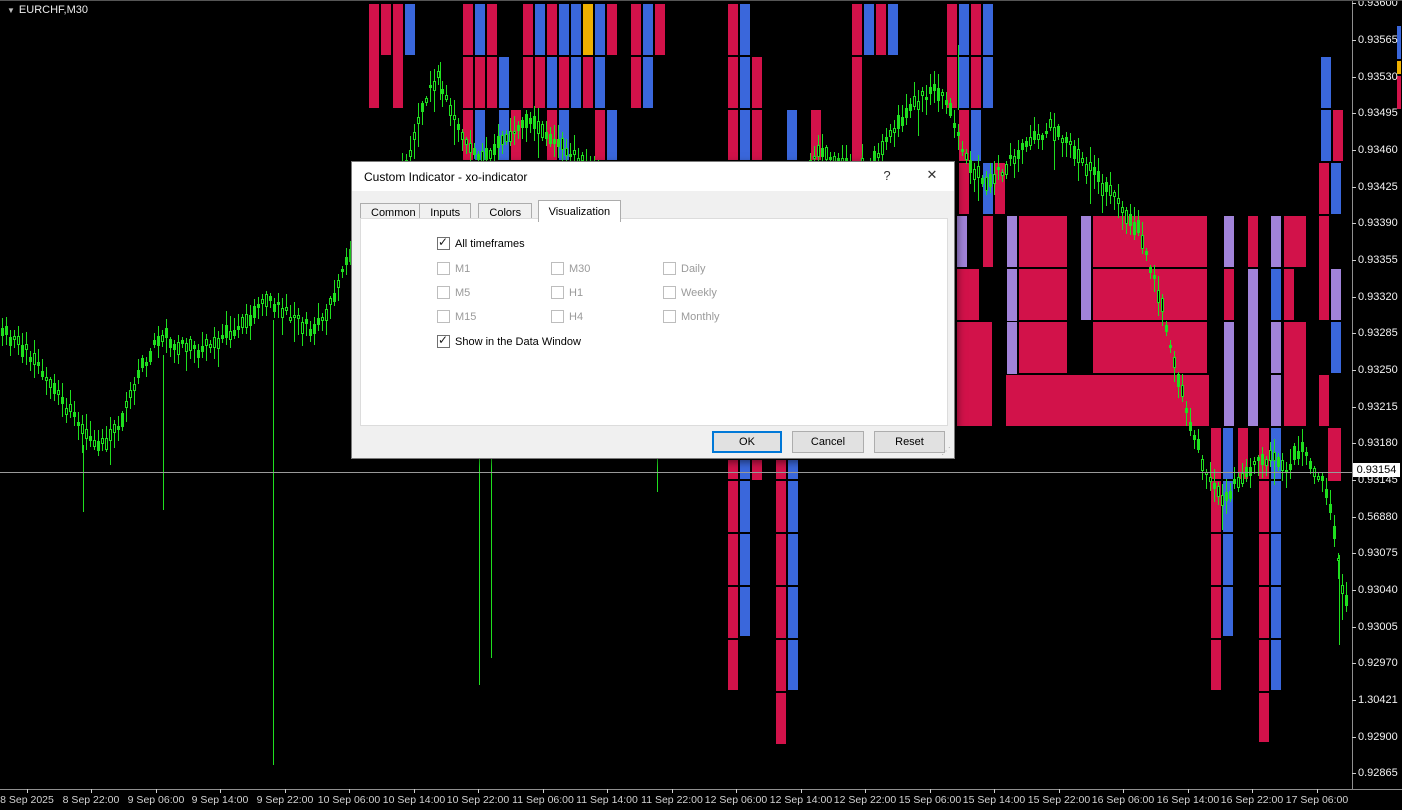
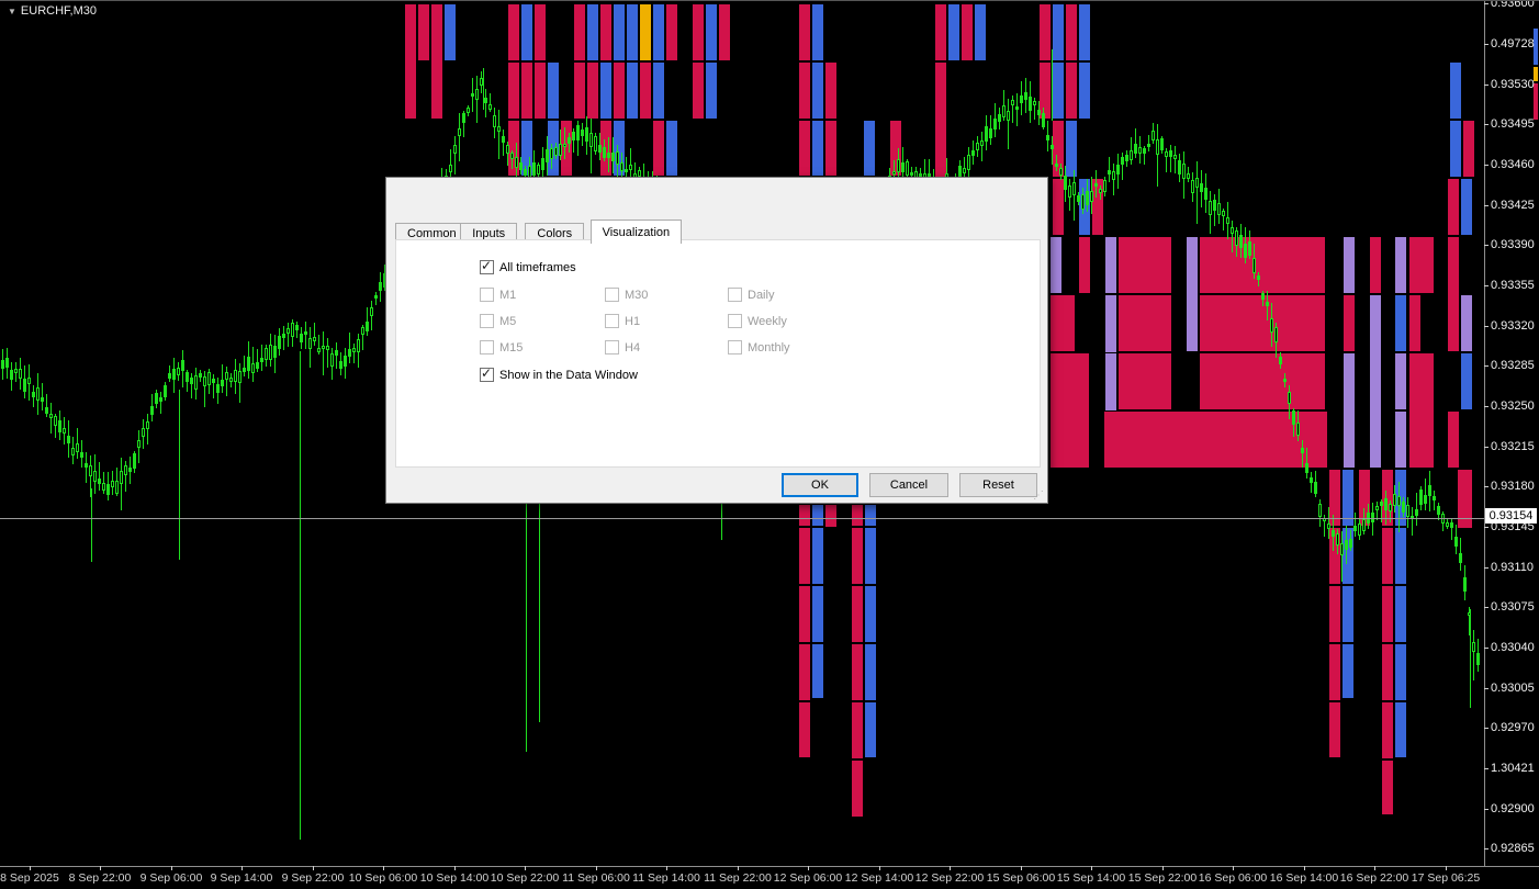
  ▼ EURCHF,M30
  0.93600
- 0.93565
+ 0.49728
  0.93530
  0.93495
  0.93460
  0.93425
  0.93390
  0.93355
  0.93320
  0.93285
  0.93250
  0.93215
  0.93180
  0.93145
- 0.56880
+ 0.93110
  0.93075
  0.93040
  0.93005
  0.92970
  1.30421
  0.92900
  0.92865
  0.93154
  8 Sep 2025
  8 Sep 22:00
  9 Sep 06:00
  9 Sep 14:00
  9 Sep 22:00
  10 Sep 06:00
  10 Sep 14:00
  10 Sep 22:00
  11 Sep 06:00
  11 Sep 14:00
  11 Sep 22:00
  12 Sep 06:00
  12 Sep 14:00
  12 Sep 22:00
  15 Sep 06:00
  15 Sep 14:00
  15 Sep 22:00
  16 Sep 06:00
  16 Sep 14:00
  16 Sep 22:00
- 17 Sep 06:00
+ 17 Sep 06:25
- Custom Indicator - xo-indicator
- ?
- ✕
  Common
  Inputs
  Colors
  Visualization
  ✓
  All timeframes
  M1
  M30
  Daily
  M5
  H1
  Weekly
  M15
  H4
  Monthly
  ✓
  Show in the Data Window
  OK
  Cancel
  Reset
  ⋰
